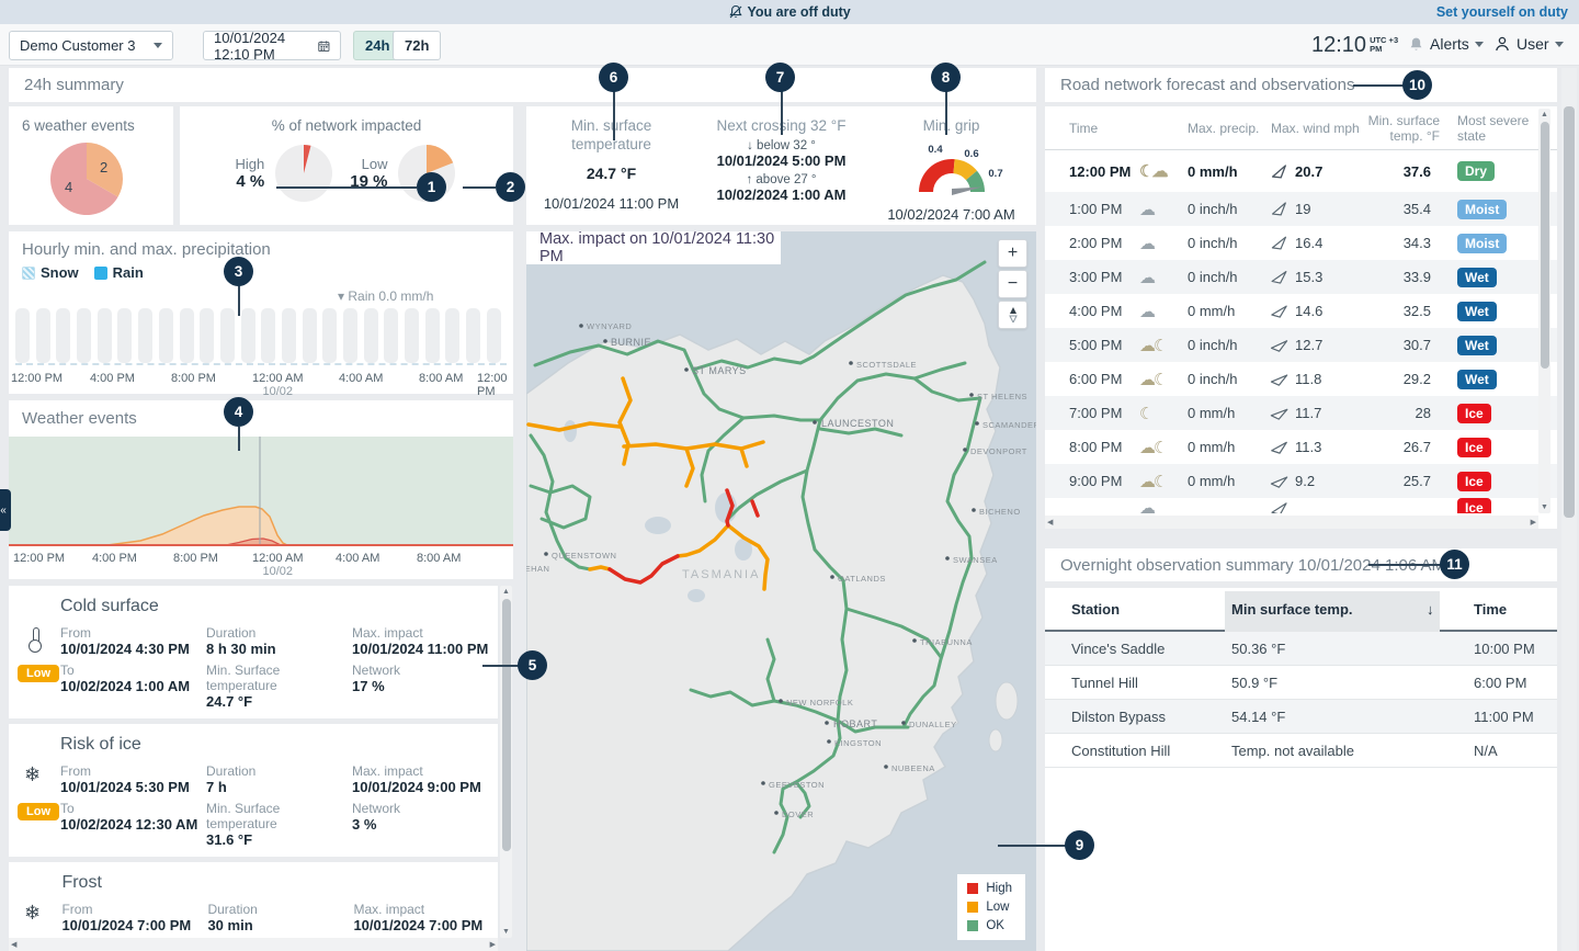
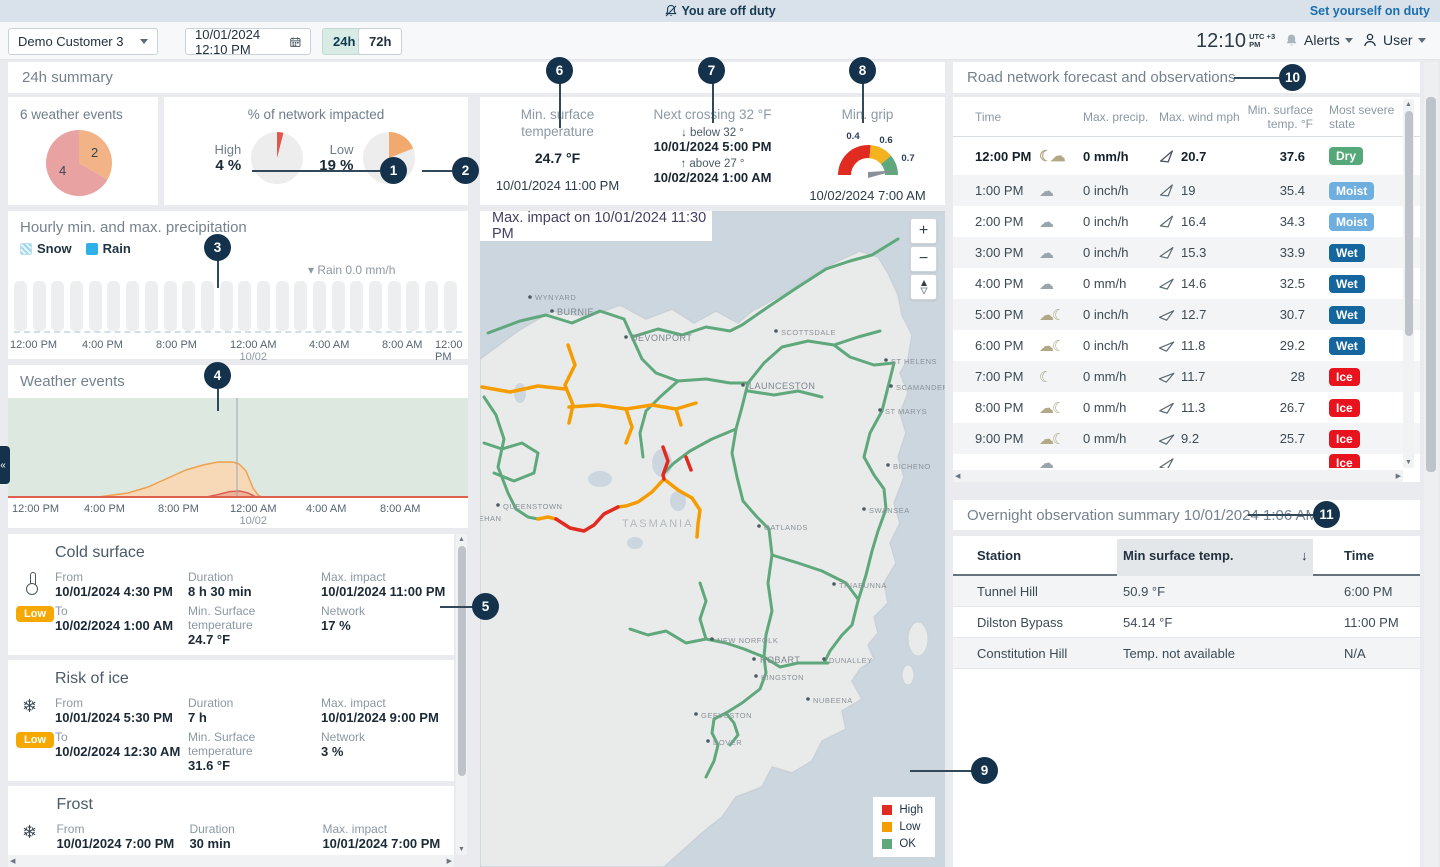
  You are off duty
  Set yourself on duty
  Demo Customer 3
  10/01/2024 12:10 PM
  24h
  72h
  12:10
  UTC +3
  PM
  Alerts
  User
  24h summary
  Road network forecast and observations
  6 weather events
  2
  4
  % of network impacted
  High
  4 %
  Low
  19 %
  Hourly min. and max. precipitation
  Snow
  Rain
  ▾ Rain 0.0 mm/h
  12:00 PM
  4:00 PM
  8:00 PM
  12:00 AM
  10/02
  4:00 AM
  8:00 AM
  12:00 PM
  Weather events
  «
  12:00 PM
  4:00 PM
  8:00 PM
  12:00 AM
  10/02
  4:00 AM
  8:00 AM
  Low
  Cold surface
  From
  10/01/2024 4:30 PM
  Duration
  8 h 30 min
  Max. impact
  10/01/2024 11:00 PM
  To
  10/02/2024 1:00 AM
  Min. Surface temperature
  24.7 °F
  Network
  17 %
  Low
  Risk of ice
  From
  10/01/2024 5:30 PM
  Duration
  7 h
  Max. impact
  10/01/2024 9:00 PM
  To
  10/02/2024 12:30 AM
  Min. Surface temperature
  31.6 °F
  Network
  3 %
  Frost
  From
  10/01/2024 7:00 PM
  Duration
  30 min
  Max. impact
  10/01/2024 7:00 PM
  Min. srface temperature
  24.7 °F
  10/01/2024 11:00 PM
  Next crossing 32 °F
  ↓ below 32 °
  10/01/2024 5:00 PM
  ↑ above 27 °
  10/02/2024 1:00 AM
  Min. grip
  0.4
  0.6
  0.7
  10/02/2024 7:00 AM
  WYNYARD
  BURNIE
- ST MARYS
+ DEVONPORT
  SCOTTSDALE
  ST HELENS
  LAUNCESTON
  SCAMANDE
- DEVONPORT
+ ST MARYS
  BICHENO
  QUEENSTOWN
  SWANSEA
  OATLANDS
  TRIABUNNA
  NEW NORFOLK
  HOBART
  DUNALLEY
  KINGSTON
  NUBEENA
  GEEVESTON
  DOVER
  TASMANIA
  Max. impact on 10/01/2024 11:30 PM
  +
  −
  High
  Low
  OK
  Time
  Max. precip.
  Max. wind mph
  Min. surface temp. °F
  Most severe state
  12:00 PM
  0 mm/h
  20.7
  37.6
  Dry
  1:00 PM
  0 inch/h
  19
  35.4
  Moist
  2:00 PM
  0 inch/h
  16.4
  34.3
  Moist
  3:00 PM
  0 inch/h
  15.3
  33.9
  Wet
  4:00 PM
  0 mm/h
  14.6
  32.5
  Wet
  5:00 PM
  0 inch/h
  12.7
  30.7
  Wet
  6:00 PM
  0 inch/h
  11.8
  29.2
  Wet
  7:00 PM
  0 mm/h
  11.7
  28
  Ice
  8:00 PM
  0 mm/h
  11.3
  26.7
  Ice
  9:00 PM
  0 mm/h
  9.2
  25.7
  Ice
  Ice
  Overnight observation summary 10/01/202
  Station
  Min surface temp.
  ↓
  Time
- Vince's Saddle
- 50.36 °F
- 10:00 PM
  Tunnel Hill
  50.9 °F
  6:00 PM
  Dilston Bypass
  54.14 °F
  11:00 PM
  Constitution Hill
  Temp. not available
  N/A
  1
  2
  3
  4
  5
  6
  7
  8
  9
  10
  11
